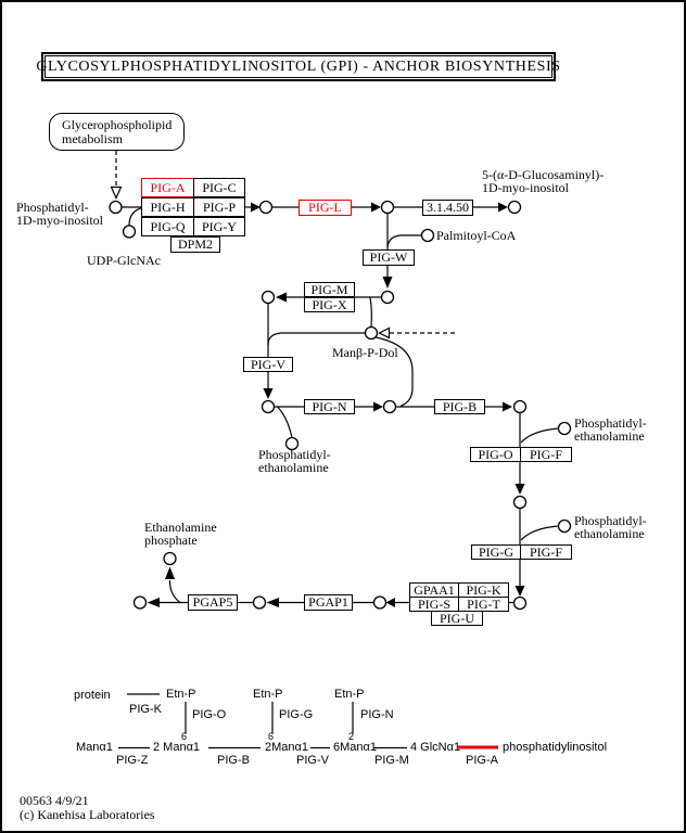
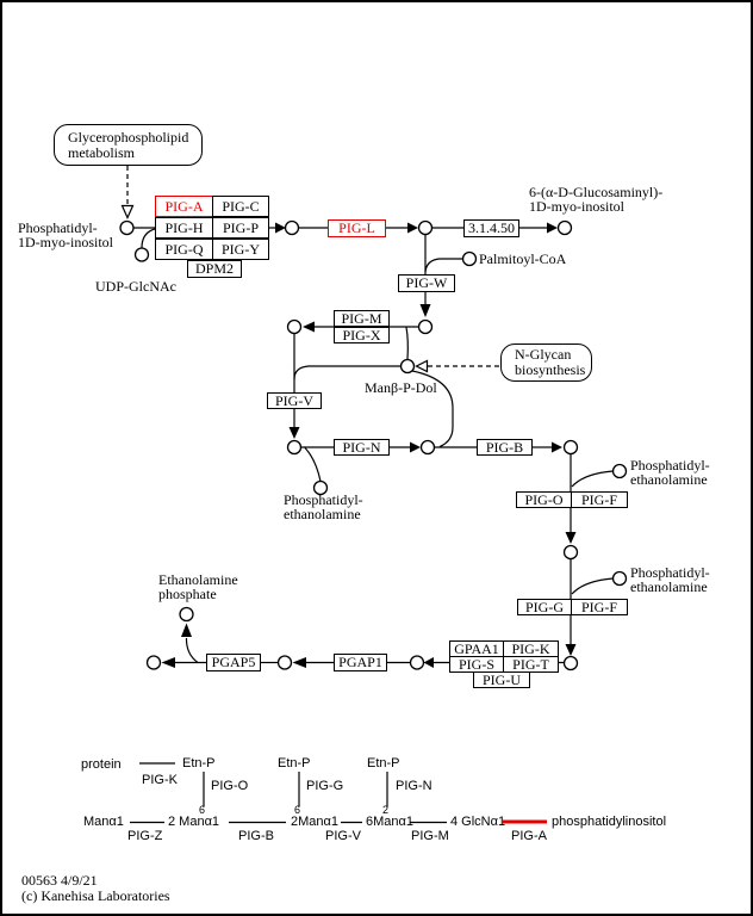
- GLYCOSYLPHOSPHATIDYLINOSITOL (GPI) - ANCHOR BIOSYNTHESIS
  Glycerophospholipid
  metabolism
+ N-Glycan
+ biosynthesis
  PIG-A
  PIG-C
  PIG-H
  PIG-P
  PIG-Q
  PIG-Y
  DPM2
  PIG-L
  3.1.4.50
  PIG-W
  PIG-M
  PIG-X
  PIG-V
  PIG-N
  PIG-B
  PIG-O
  PIG-F
  PIG-G
  PIG-F
  GPAA1
  PIG-K
  PIG-S
  PIG-T
  PIG-U
  PGAP1
  PGAP5
  Phosphatidyl-
  1D-myo-inositol
  UDP-GlcNAc
- 5-(α-D-Glucosaminyl)-
+ 6-(α-D-Glucosaminyl)-
  1D-myo-inositol
  Palmitoyl-CoA
  Manβ-P-Dol
  Phosphatidyl-
  ethanolamine
  Phosphatidyl-
  ethanolamine
  Phosphatidyl-
  ethanolamine
  Ethanolamine
  phosphate
  protein
  Etn-P
  Etn-P
  Etn-P
  PIG-K
  PIG-O
  PIG-G
  PIG-N
  6
  6
  2
  Manα1
  2 Manα1
  2Manα1
  6Manα1
  4 GlcNα1
  phosphatidylinositol
  PIG-Z
  PIG-B
  PIG-V
  PIG-M
  PIG-A
  00563 4/9/21
  (c) Kanehisa Laboratories
